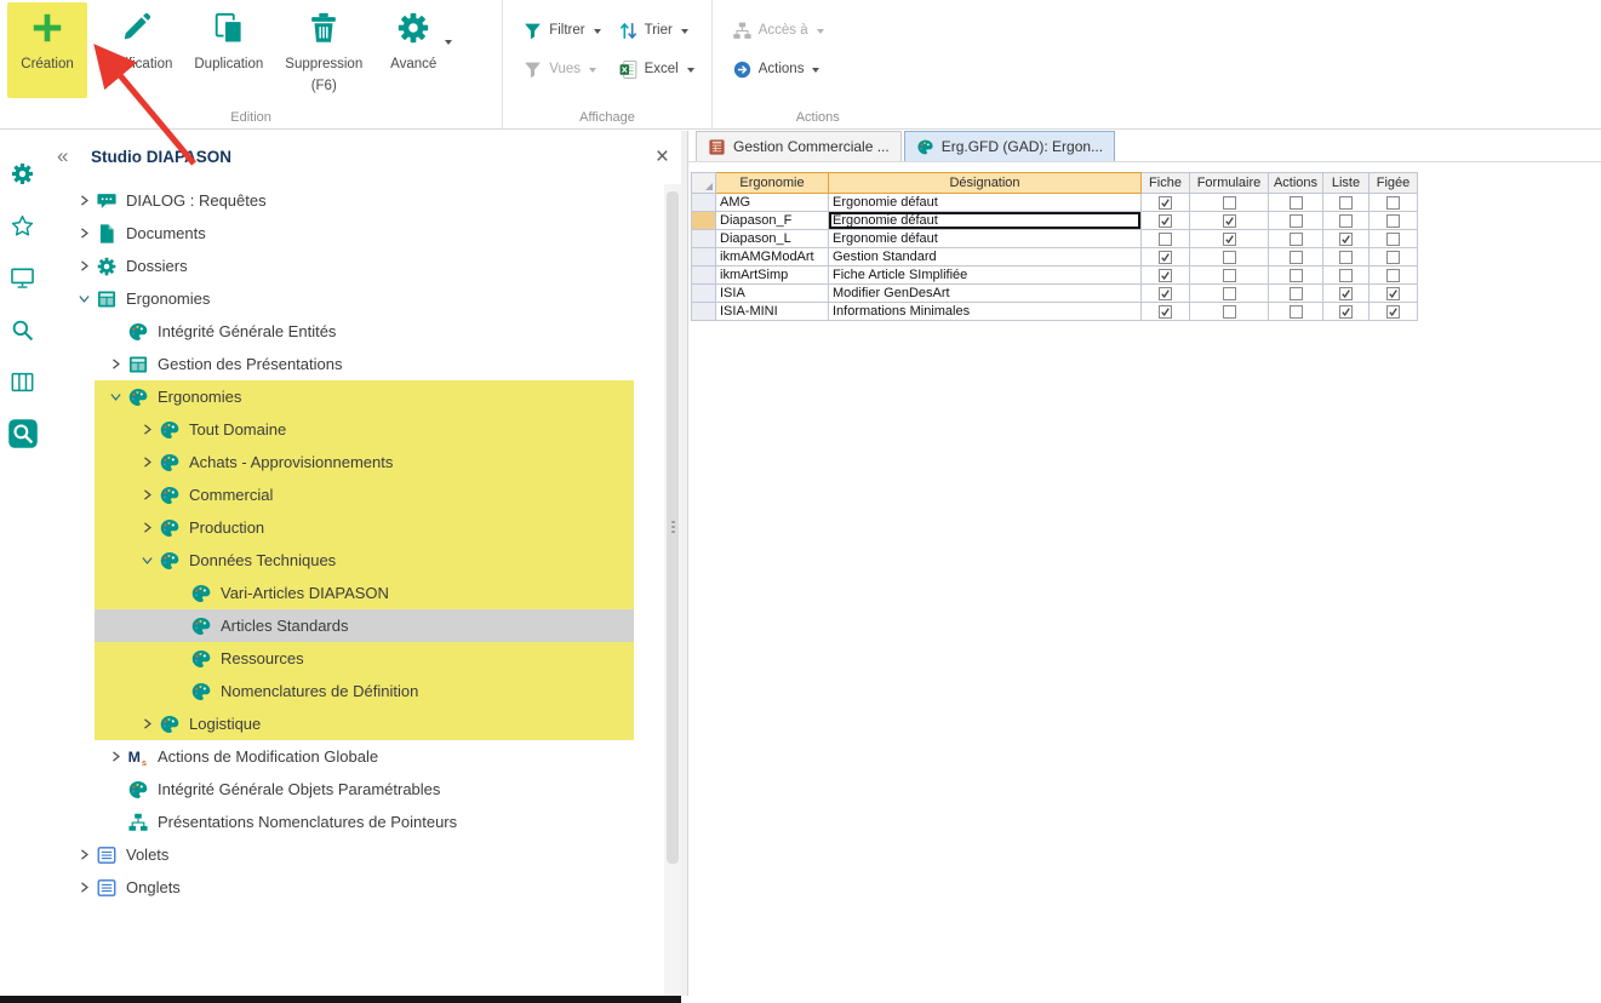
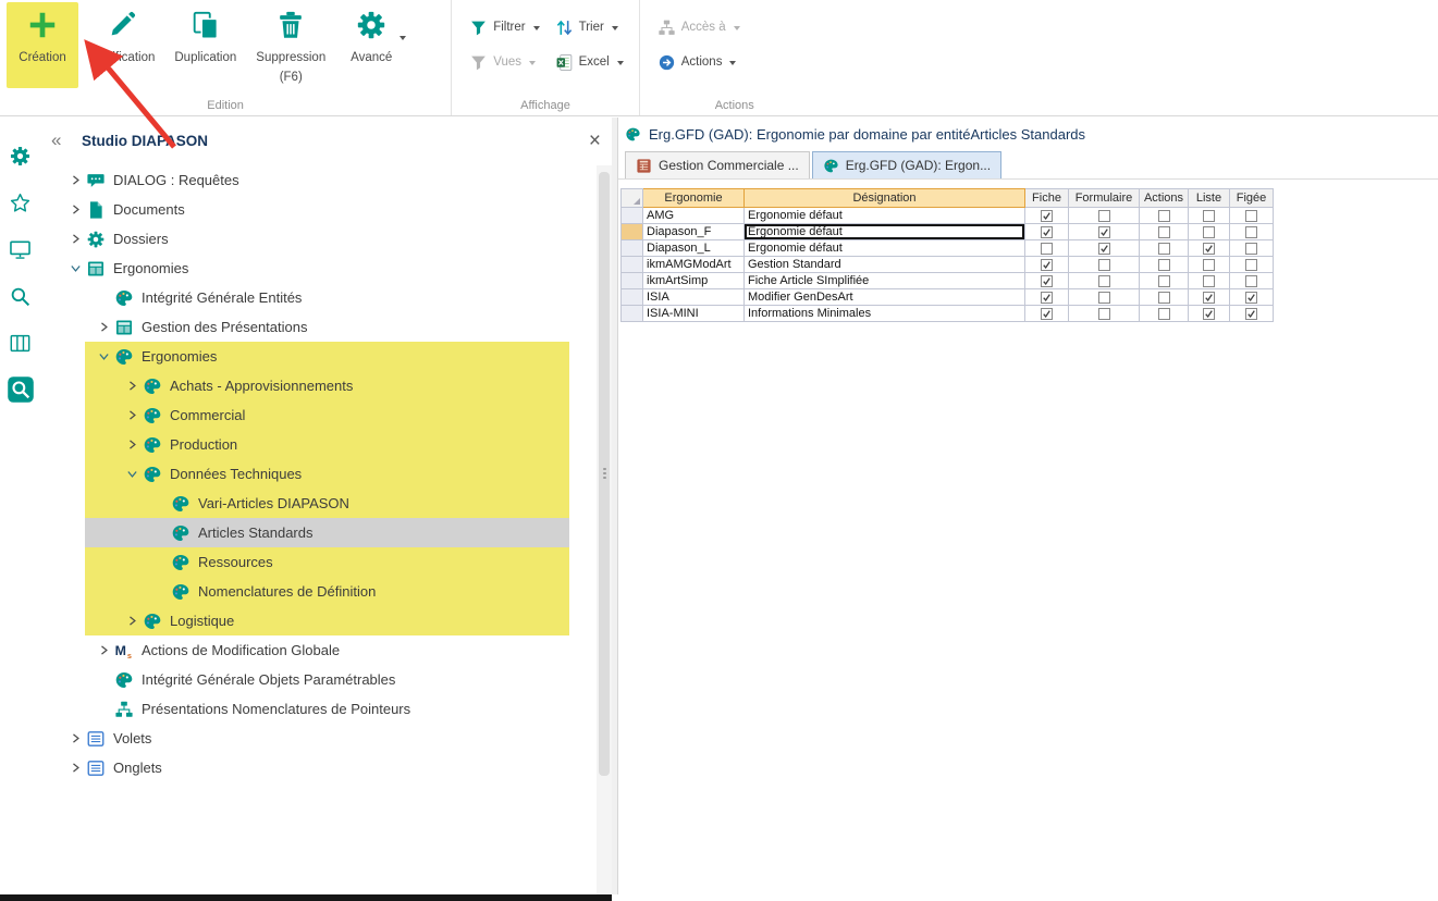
  Création
  Mdification
  Duplication
  Suppression
  (F6)
  Avancé
  Edition
  Filtrer
  Trier
  Vues
  Excel
  Affichage
  Accès à
  Actions
  Actions
  «
  Studio DIAPSON
  ×
  DIALOG : Requêtes
  Documents
  Dossiers
  Ergonomies
  Intégrité Générale Entités
  Gestion des Présentations
  Ergonomies
- Tout Domaine
  Achats - Approvisionnements
  Commercial
  Production
  Données Techniques
  Vari-Articles DIAPASON
  Articles Standards
  Ressources
  Nomenclatures de Définition
  Logistique
  M
  s
  Actions de Modification Globale
  Intégrité Générale Objets Paramétrables
  Présentations Nomenclatures de Pointeurs
  Volets
  Onglets
+ Erg.GFD (GAD): Ergonomie par domaine par entitéArticles Standards
  Gestion Commerciale ...
  Erg.GFD (GAD): Ergon...
  	Ergonomie	Désignation	Fiche	Formulaire	Actions	Liste	Figée
  	AMG	Ergonomie défaut
  	Diapason_F	Ergonomie défaut
  	Diapason_L	Ergonomie défaut
  	ikmAMGModArt	Gestion Standard
  	ikmArtSimp	Fiche Article SImplifiée
  	ISIA	Modifier GenDesArt
  	ISIA-MINI	Informations Minimales
